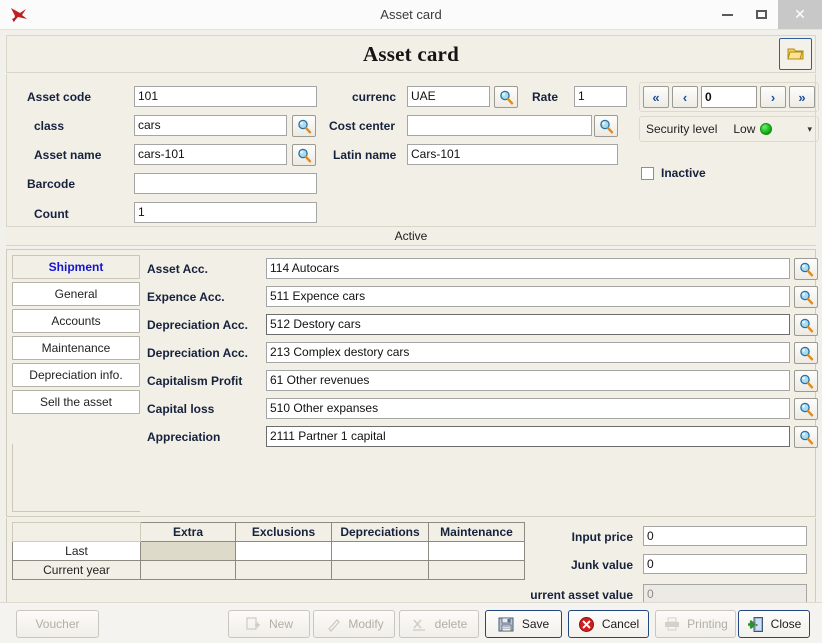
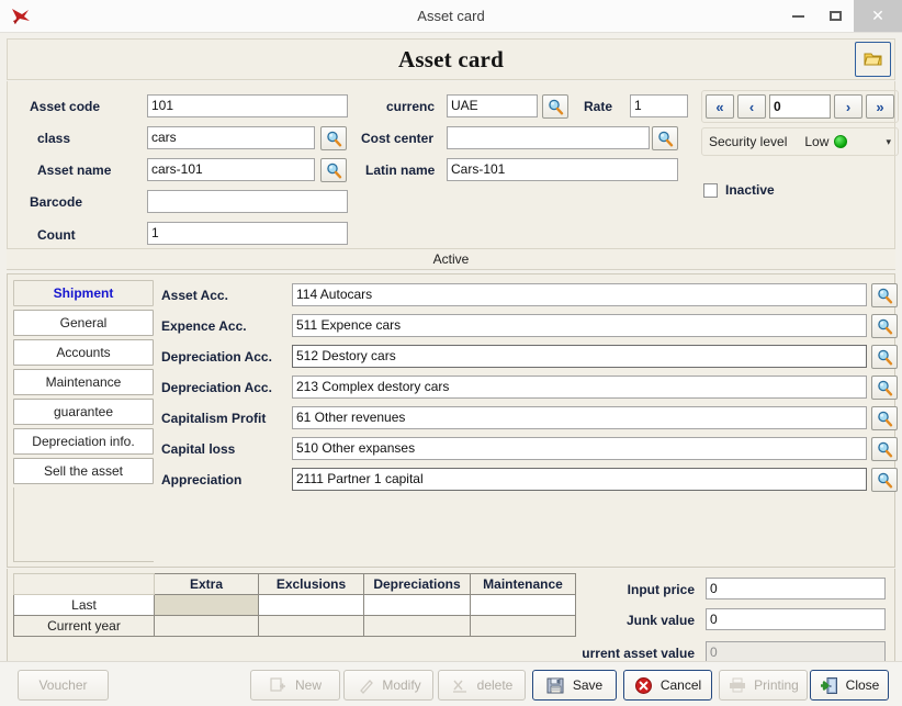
  Asset card
  ✕
  Asset card
  Asset code
  101
  class
  cars
  Asset name
  cars-101
  Barcode
  Count
  1
  currenc
  UAE
  Rate
  1
  Cost center
  Latin name
  Cars-101
  «
  ‹
  0
  ›
  »
  Security level
  Low
  ▾
  Inactive
  Active
  Shipment
  General
  Accounts
  Maintenance
+ guarantee
  Depreciation info.
  Sell the asset
  Asset Acc.
  114 Autocars
  Expence Acc.
  511 Expence cars
  Depreciation Acc.
  512 Destory cars
  Depreciation Acc.
  213 Complex destory cars
  Capitalism Profit
  61 Other revenues
  Capital loss
  510 Other expanses
  Appreciation
  2111 Partner 1 capital
  	Extra	Exclusions	Depreciations	Maintenance
  Last
  Current year
  Input price
  0
  Junk value
  0
  urrent asset value
  0
  Voucher
  New
  Modify
  delete
  Save
  Cancel
  Printing
  Close
